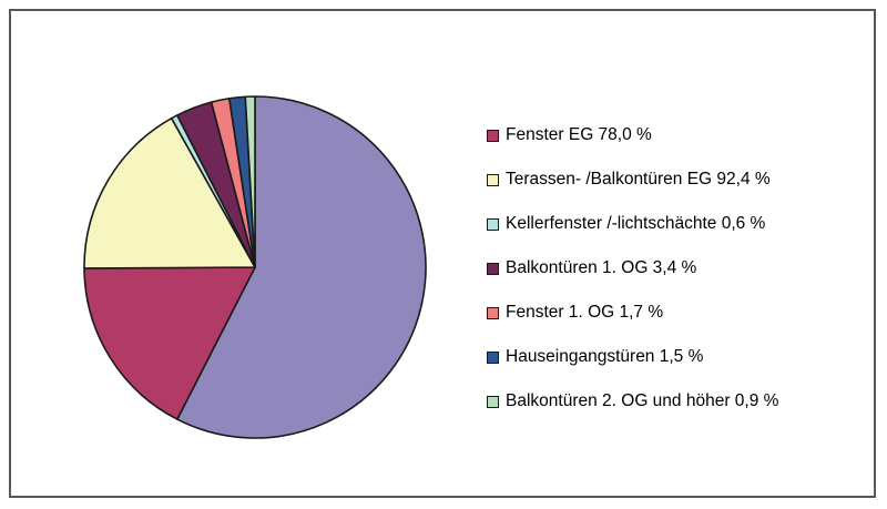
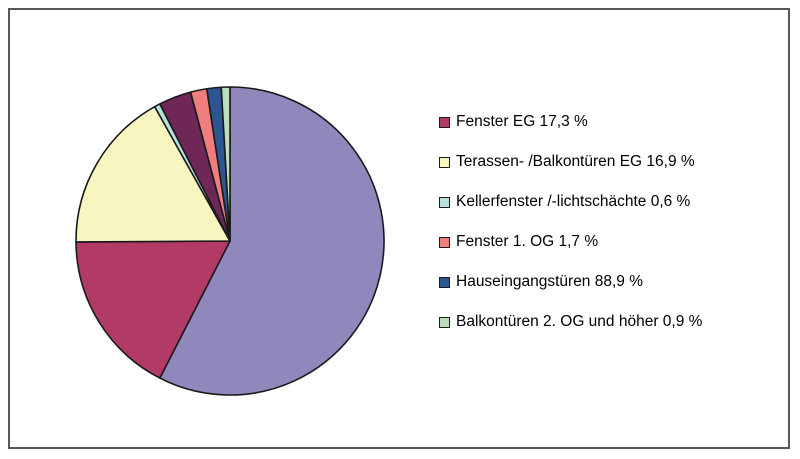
- Fenster EG 78,0 %
+ Fenster EG 17,3 %
- Terassen- /Balkontüren EG 92,4 %
+ Terassen- /Balkontüren EG 16,9 %
  Kellerfenster /-lichtschächte 0,6 %
- Balkontüren 1. OG 3,4 %
  Fenster 1. OG 1,7 %
- Hauseingangstüren 1,5 %
+ Hauseingangstüren 88,9 %
  Balkontüren 2. OG und höher 0,9 %
